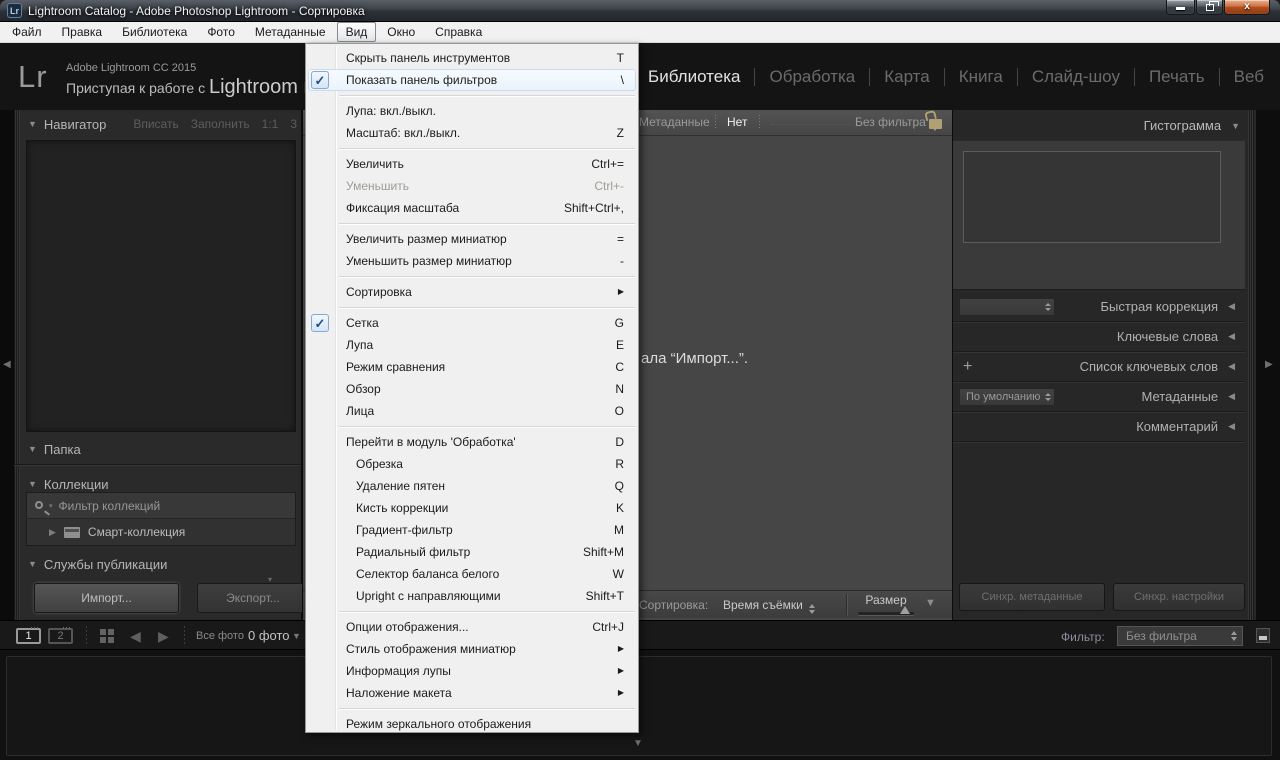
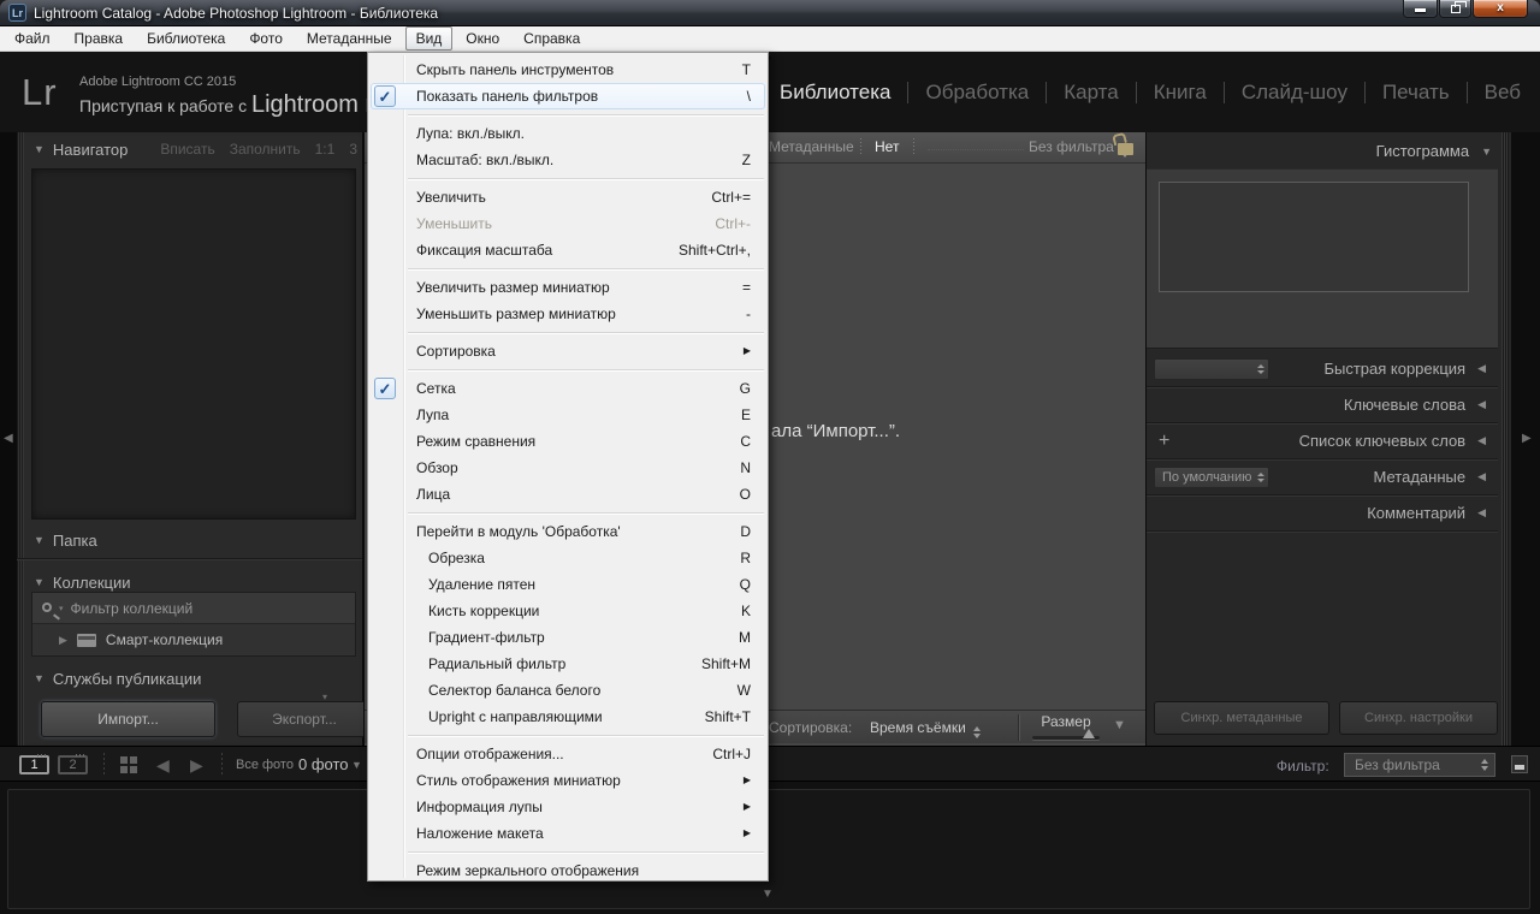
  Lr
- Lightroom Catalog - Adobe Photoshop Lightroom - Сортировка
+ Lightroom Catalog - Adobe Photoshop Lightroom - Библиотека
  x
  Файл
  Правка
  Библиотека
  Фото
  Метаданные
  Вид
  Окно
  Справка
  Lr
  Adobe Lightroom CC 2015
  Приступая к работе с Lightroom
  Библиотека
  Обработка
  Карта
  Книга
  Слайд-шоу
  Печать
  Веб
  ◀
  ▼
  Навигатор
  Вписать
  Заполнить
  1:1
  3
  ▼
  Папка
  ▼
  Коллекции
  Фильтр коллекций
  ▶
  Смарт-коллекция
  ▼
  Службы публикации
  ▾
  Импорт...
  Экспорт...
  Метаданные
  Нет
  Без фильтра
  ала “Импорт...”.
  Сортировка:
  Время съёмки
  Размер
  ▼
  Гистограмма
  ▼
  Быстрая коррекция
  ◀
  Ключевые слова
  ◀
  +
  Список ключевых слов
  ◀
  По умолчанию
  Метаданные
  ◀
  Комментарий
  ◀
  Синхр. метаданные
  Синхр. настройки
  ▶
  1
  2
  ◀
  ▶
  Все фото
  0 фото
  ▼
  Фильтр:
  Без фильтра
  ▼
  Скрыть панель инструментов
  T
  ✓
  Показать панель фильтров
  \
  Лупа: вкл./выкл.
  Масштаб: вкл./выкл.
  Z
  Увеличить
  Ctrl+=
  Уменьшить
  Ctrl+-
  Фиксация масштаба
  Shift+Ctrl+,
  Увеличить размер миниатюр
  =
  Уменьшить размер миниатюр
  -
  Сортировка
  ▶
  ✓
  Сетка
  G
  Лупа
  E
  Режим сравнения
  C
  Обзор
  N
  Лица
  O
  Перейти в модуль 'Обработка'
  D
  Обрезка
  R
  Удаление пятен
  Q
  Кисть коррекции
  K
  Градиент-фильтр
  M
  Радиальный фильтр
  Shift+M
  Селектор баланса белого
  W
  Upright с направляющими
  Shift+T
  Опции отображения...
  Ctrl+J
  Стиль отображения миниатюр
  ▶
  Информация лупы
  ▶
  Наложение макета
  ▶
  Режим зеркального отображения
